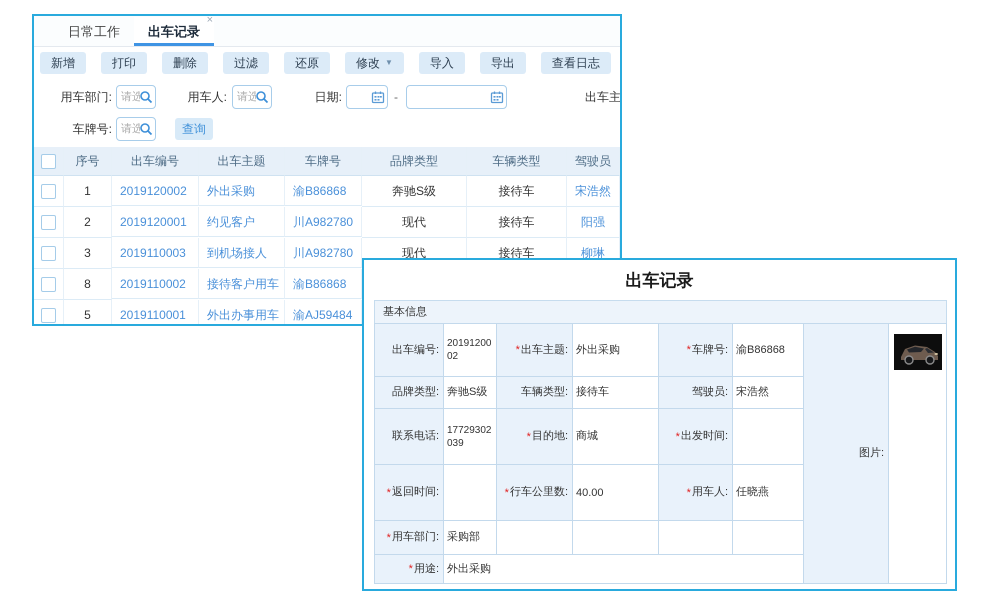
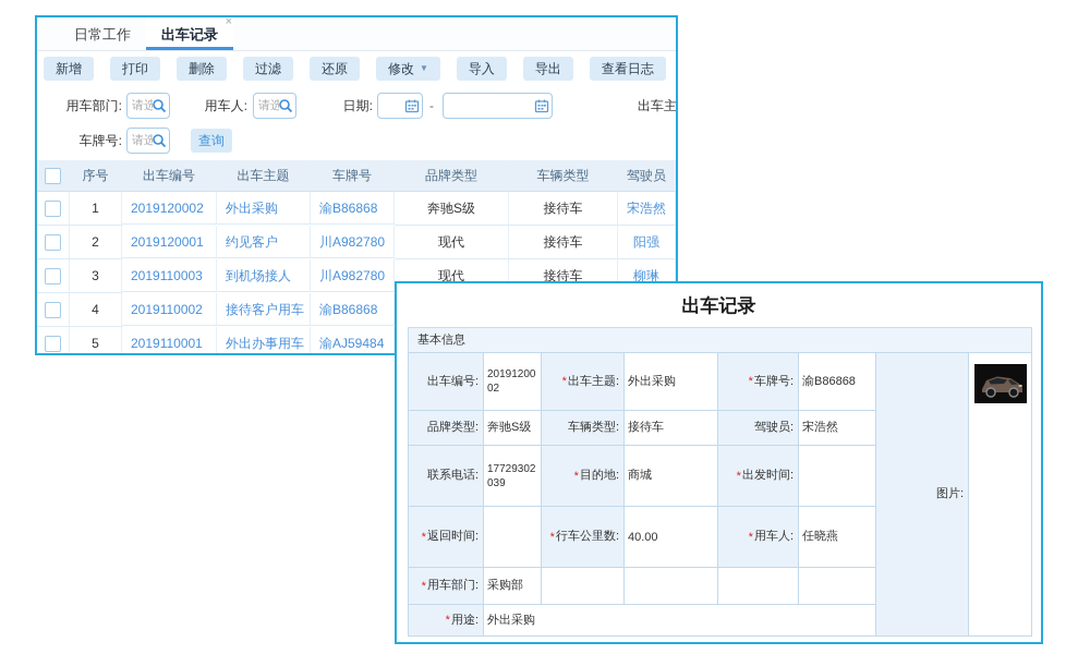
  日常工作
  出车记录
  ×
  新增
  打印
  删除
  过滤
  还原
  修改
  ▼
  导入
  导出
  查看日志
  用车部门:
  用车人:
  日期:
  -
  车牌号:
  查询
  序号
  出车编号
  出车主题
  车牌号
  品牌类型
  车辆类型
  驾驶员
  1
  2019120002
  外出采购
  渝B86868
  奔驰S级
  接待车
  宋浩然
  2
  2019120001
  约见客户
  川A982780
  现代
  接待车
  阳强
  3
  2019110003
  到机场接人
  川A982780
  现代
  接待车
  柳琳
- 8
+ 4
  2019110002
  接待客户用车
  渝B86868
  5
  2019110001
  外出办事用车
  渝AJ59484
  出车记录
  基本信息
  出车编号:
  2019120002
  *
  出车主题:
  外出采购
  *
  车牌号:
  渝B86868
  图片:
  品牌类型:
  奔驰S级
  车辆类型:
  接待车
  驾驶员:
  宋浩然
  联系电话:
  17729302039
  *
  目的地:
  商城
  *
  出发时间:
  *
  返回时间:
  *
  行车公里数:
  40.00
  *
  用车人:
  任晓燕
  *
  用车部门:
  采购部
  *
  用途:
  外出采购
